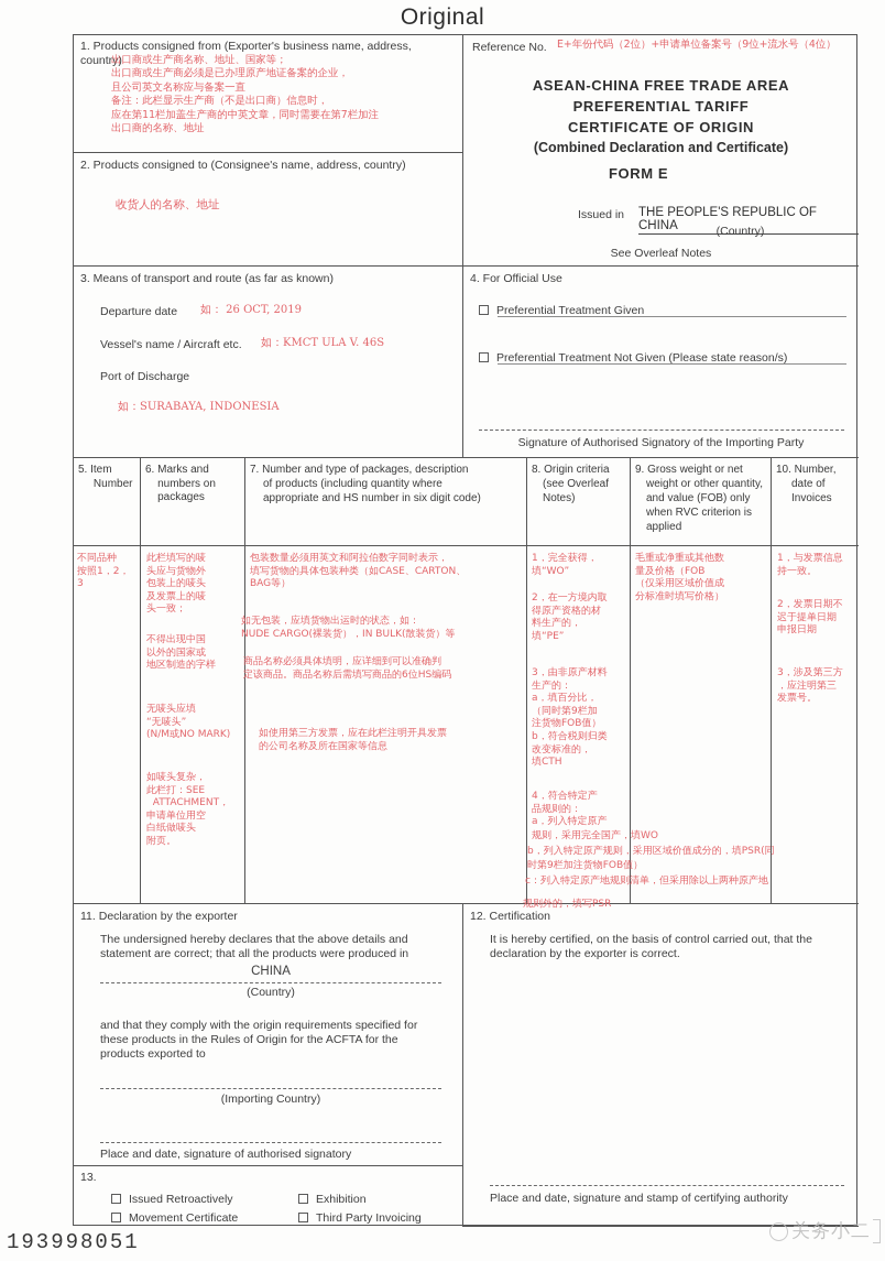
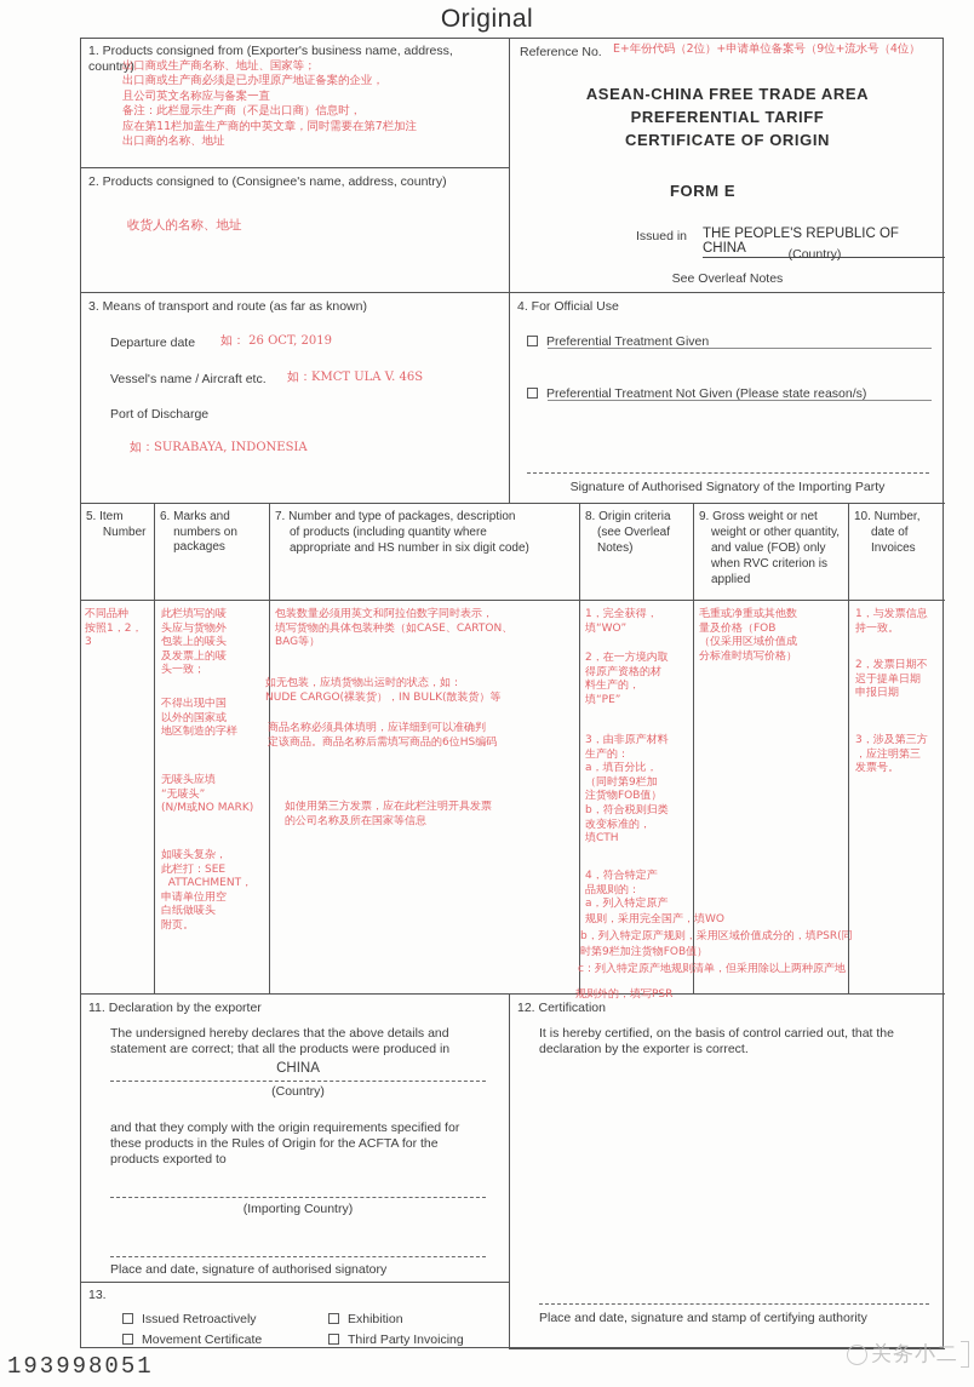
  Original
  1. Products consigned from (Exporter's business name, address, country)
  出口商或生产商名称、地址、国家等；
  出口商或生产商必须是已办理原产地证备案的企业，
  且公司英文名称应与备案一直
  备注：此栏显示生产商（不是出口商）信息时，
  应在第11栏加盖生产商的中英文章，同时需要在第7栏加注
  出口商的名称、地址
  2. Products consigned to (Consignee's name, address, country)
  收货人的名称、地址
  3. Means of transport and route (as far as known)
  Departure date
  如： 26 OCT, 2019
  Vessel's name / Aircraft etc.
  如：KMCT ULA V. 46S
  Port of Discharge
  如：SURABAYA, INDONESIA
  Reference No.
  E+年份代码（2位）+申请单位备案号（9位+流水号（4位）
  ASEAN-CHINA FREE TRADE AREA
  PREFERENTIAL TARIFF
  CERTIFICATE OF ORIGIN
- (Combined Declaration and Certificate)
  FORM E
  Issued in
  THE PEOPLE'S REPUBLIC OF CHINA
  (Country)
  See Overleaf Notes
  4. For Official Use
  Preferential Treatment Given
  Preferential Treatment Not Given (Please state reason/s)
  Signature of Authorised Signatory of the Importing Party
  5. Item
  Number
  6. Marks and
  numbers on
  packages
  7. Number and type of packages, description
  of products (including quantity where
  appropriate and HS number in six digit code)
  8. Origin criteria
  (see Overleaf
  Notes)
  9. Gross weight or net
  weight or other quantity,
  and value (FOB) only
  when RVC criterion is
  applied
  10. Number,
  date of
  Invoices
  不同品种
  按照1，2，
  3
  此栏填写的唛
  头应与货物外
  包装上的唛头
  及发票上的唛
  头一致；
  不得出现中国
  以外的国家或
  地区制造的字样
  无唛头应填
  “无唛头”
  (N/M或NO MARK)
  如唛头复杂，
  此栏打：SEE
  ATTACHMENT，
  申请单位用空
  白纸做唛头
  附页。
  包装数量必须用英文和阿拉伯数字同时表示，
  填写货物的具体包装种类（如CASE、CARTON、
  BAG等）
  如无包装，应填货物出运时的状态，如：
  NUDE CARGO(裸装货），IN BULK(散装货）等
  商品名称必须具体填明，应详细到可以准确判
  定该商品。商品名称后需填写商品的6位HS编码
  如使用第三方发票，应在此栏注明开具发票
  的公司名称及所在国家等信息
  1，完全获得，
  填“WO”
  2，在一方境内取
  得原产资格的材
  料生产的，
  填“PE”
  3，由非原产材料
  生产的：
  a，填百分比，
  （同时第9栏加
  注货物FOB值）
  b，符合税则归类
  改变标准的，
  填CTH
  4，符合特定产
  品规则的：
  a，列入特定原产
  规则，采用完全国产，填WO
  b，列入特定原产规则，采用区域价值成分的，填PSR(同
  时第9栏加注货物FOB值）
  c：列入特定原产地规则清单，但采用除以上两种原产地
  规则外的，填写PSR
  毛重或净重或其他数
  量及价格（FOB
  （仅采用区域价值成
  分标准时填写价格）
  1，与发票信息
  持一致。
  2，发票日期不
  迟于提单日期
  申报日期
  3，涉及第三方
  ，应注明第三
  发票号。
  11. Declaration by the exporter
  The undersigned hereby declares that the above details and
  statement are correct; that all the products were produced in
  CHINA
  (Country)
  and that they comply with the origin requirements specified for
  these products in the Rules of Origin for the ACFTA for the
  products exported to
  (Importing Country)
  Place and date, signature of authorised signatory
  12. Certification
  It is hereby certified, on the basis of control carried out, that the
  declaration by the exporter is correct.
  Place and date, signature and stamp of certifying authority
  13.
  Issued Retroactively
  Exhibition
  Movement Certificate
  Third Party Invoicing
  193998051
  关务小二
